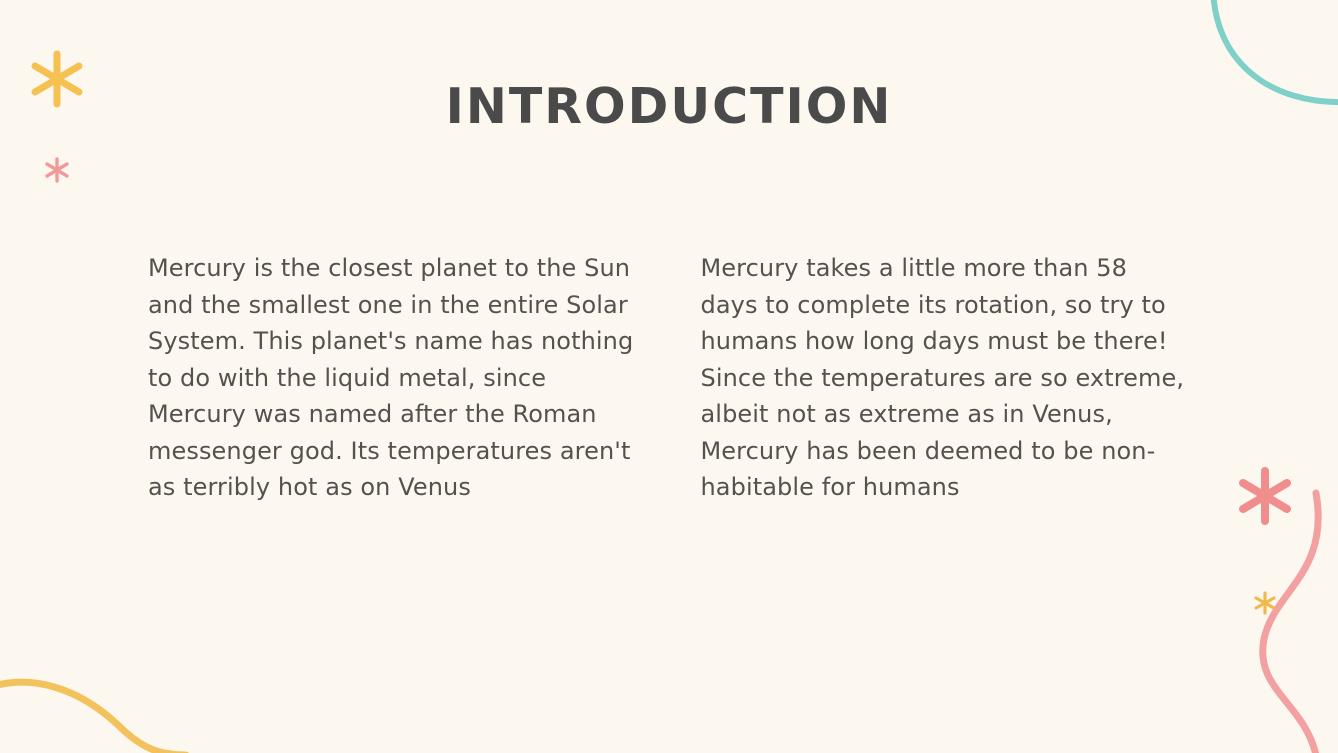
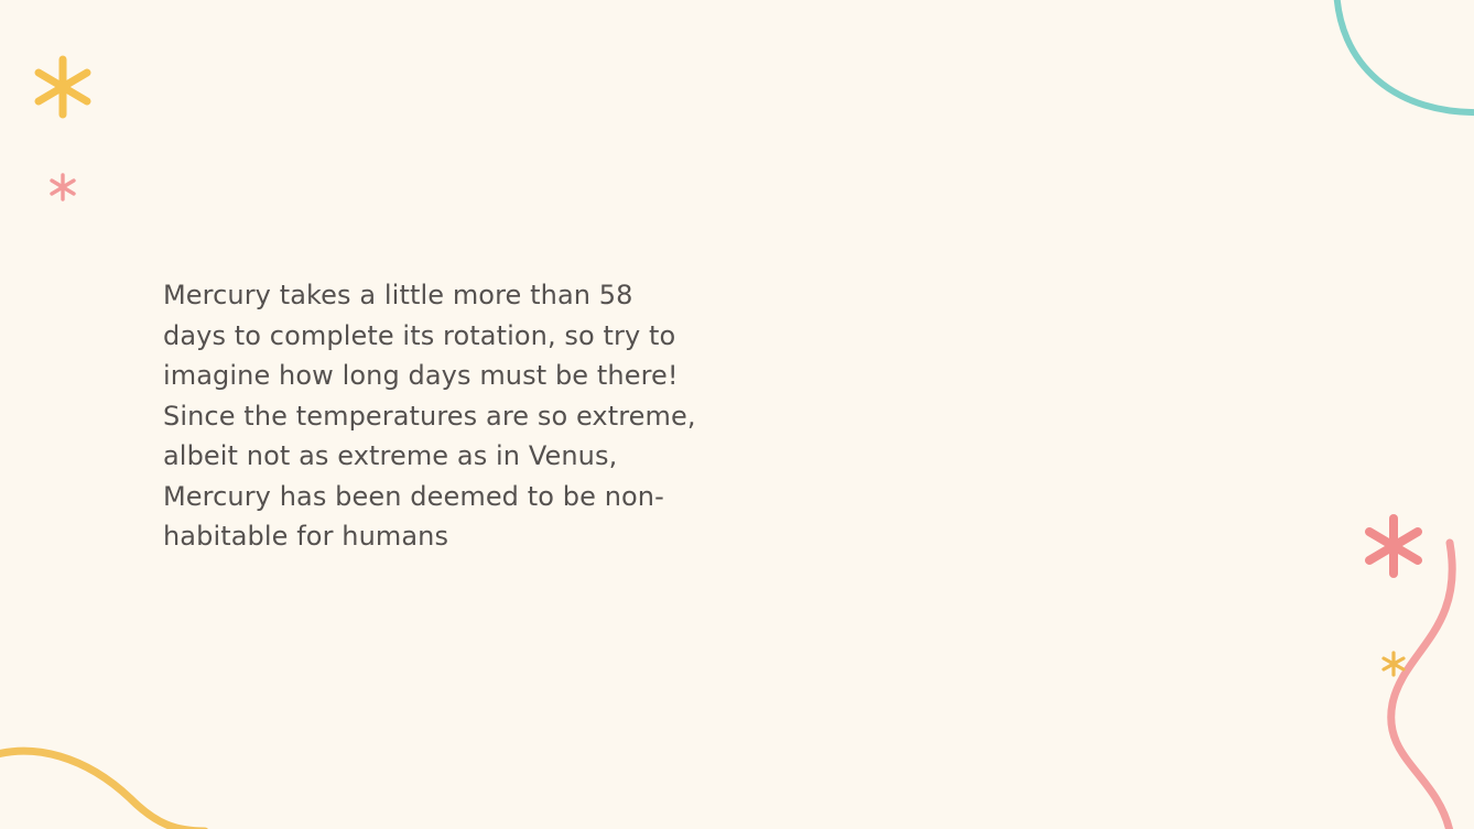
- INTRODUCTION
- Mercury is the closest planet to the Sun and the smallest one in the entire Solar System. This planet's name has nothing to do with the liquid metal, since Mercury was named after the Roman messenger god. Its temperatures aren't as terribly hot as on Venus
- Mercury takes a little more than 58 days to complete its rotation, so try to humans how long days must be there! Since the temperatures are so extreme, albeit not as extreme as in Venus, Mercury has been deemed to be non-habitable for humans
+ Mercury takes a little more than 58 days to complete its rotation, so try to imagine how long days must be there! Since the temperatures are so extreme, albeit not as extreme as in Venus, Mercury has been deemed to be non-habitable for humans
